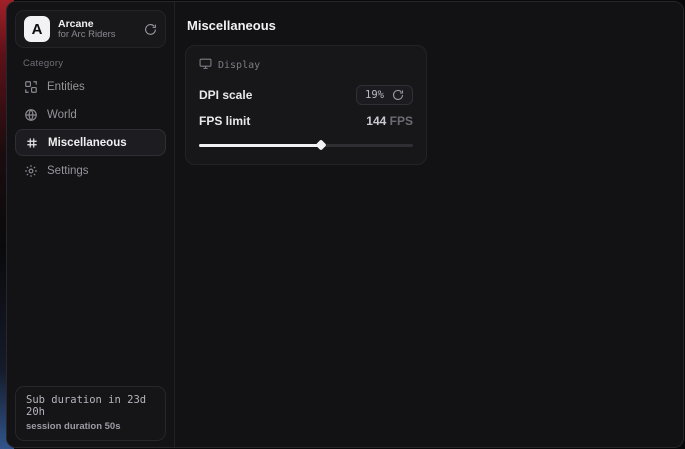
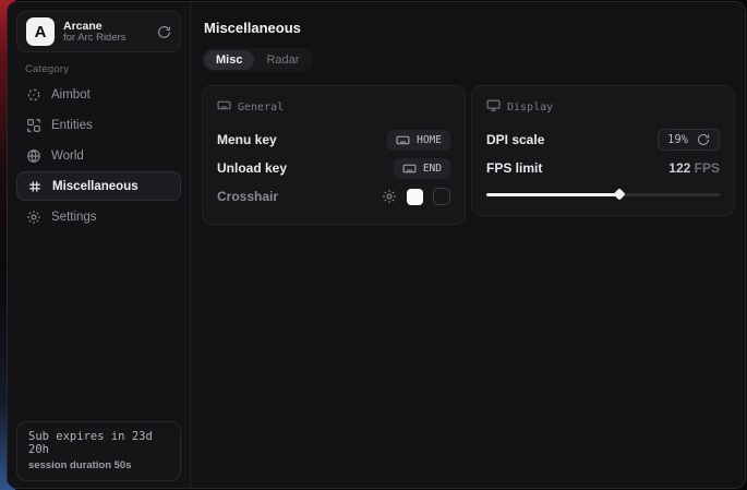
  A
  Arcane
  for Arc Riders
  Category
+ Aimbot
  Entities
  World
  Miscellaneous
  Settings
- Sub duration in 23d 20h
+ Sub expires in 23d 20h
  session duration 50s
  Miscellaneous
+ Misc
+ Radar
+ General
+ Menu key
+ HOME
+ Unload key
+ END
+ Crosshair
  Display
  DPI scale
  19%
  FPS limit
- 144 FPS
+ 122 FPS
